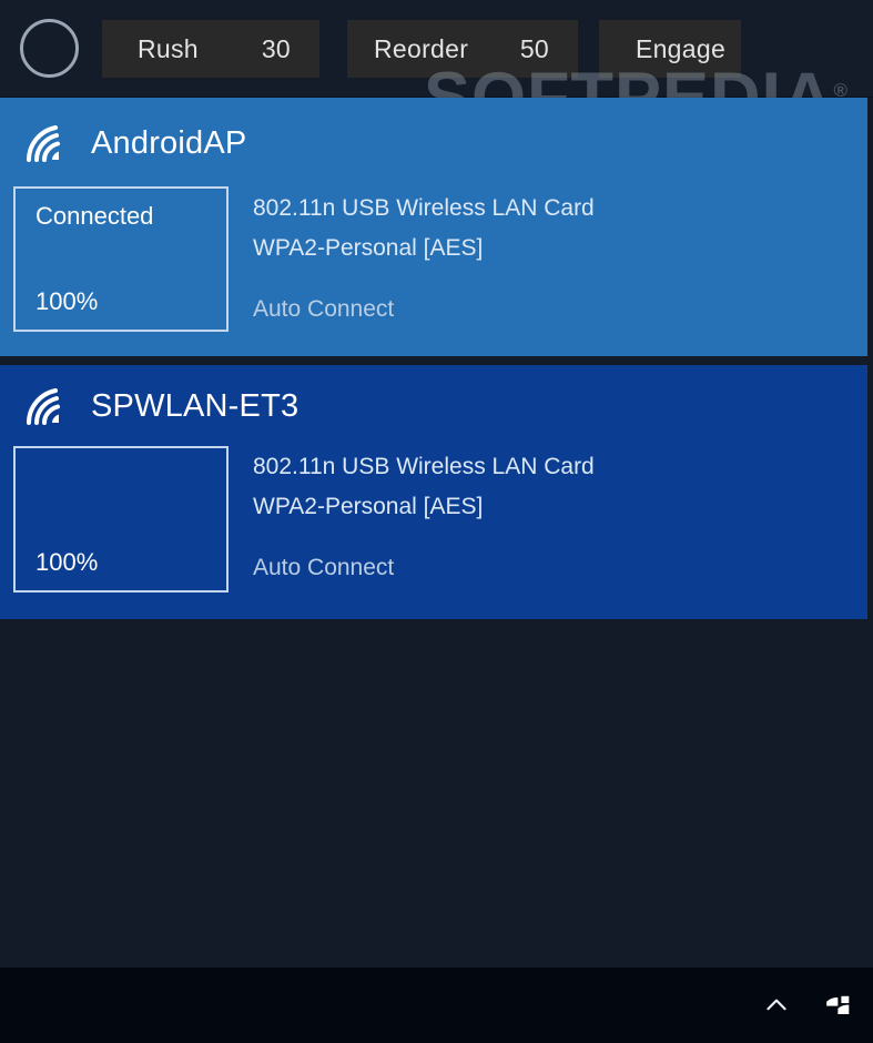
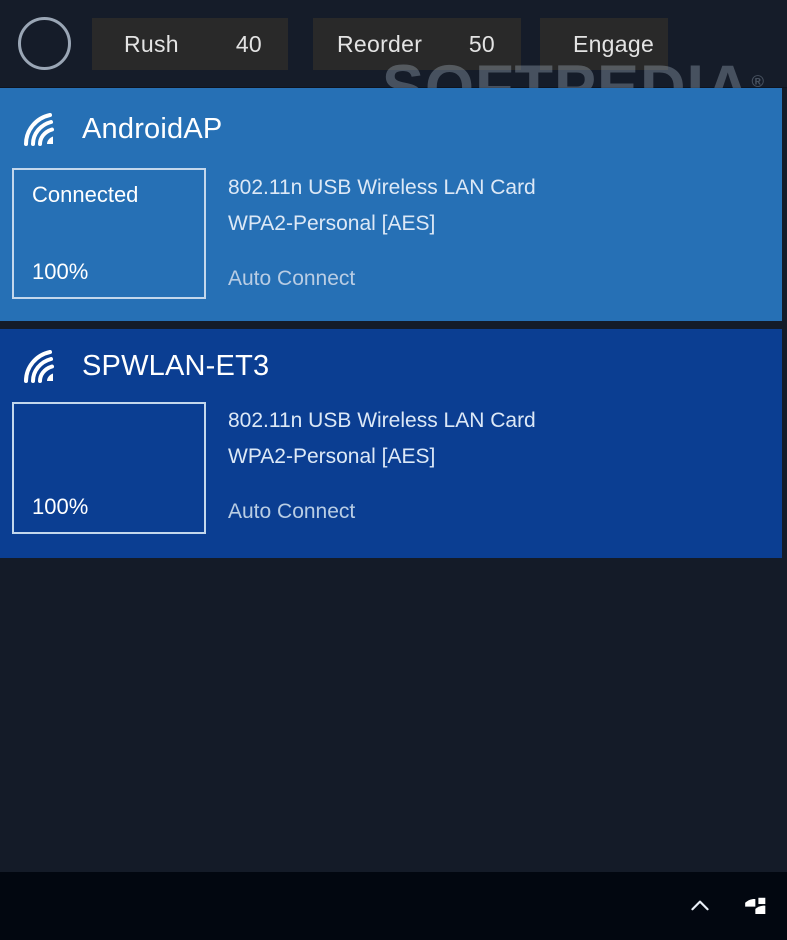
  Rush
- 30
+ 40
  Reorder
  50
  Engage
  AndroidAP
  Connected
  100%
  802.11n USB Wireless LAN Card
  WPA2-Personal [AES]
  Auto Connect
  SPWLAN-ET3
  100%
  802.11n USB Wireless LAN Card
  WPA2-Personal [AES]
  Auto Connect
